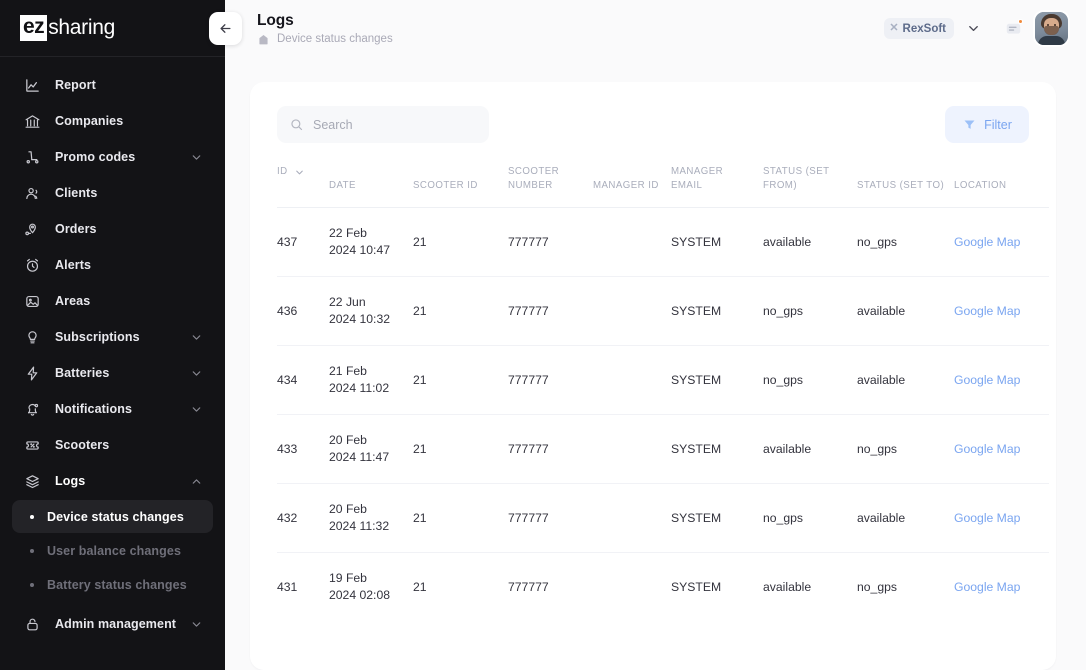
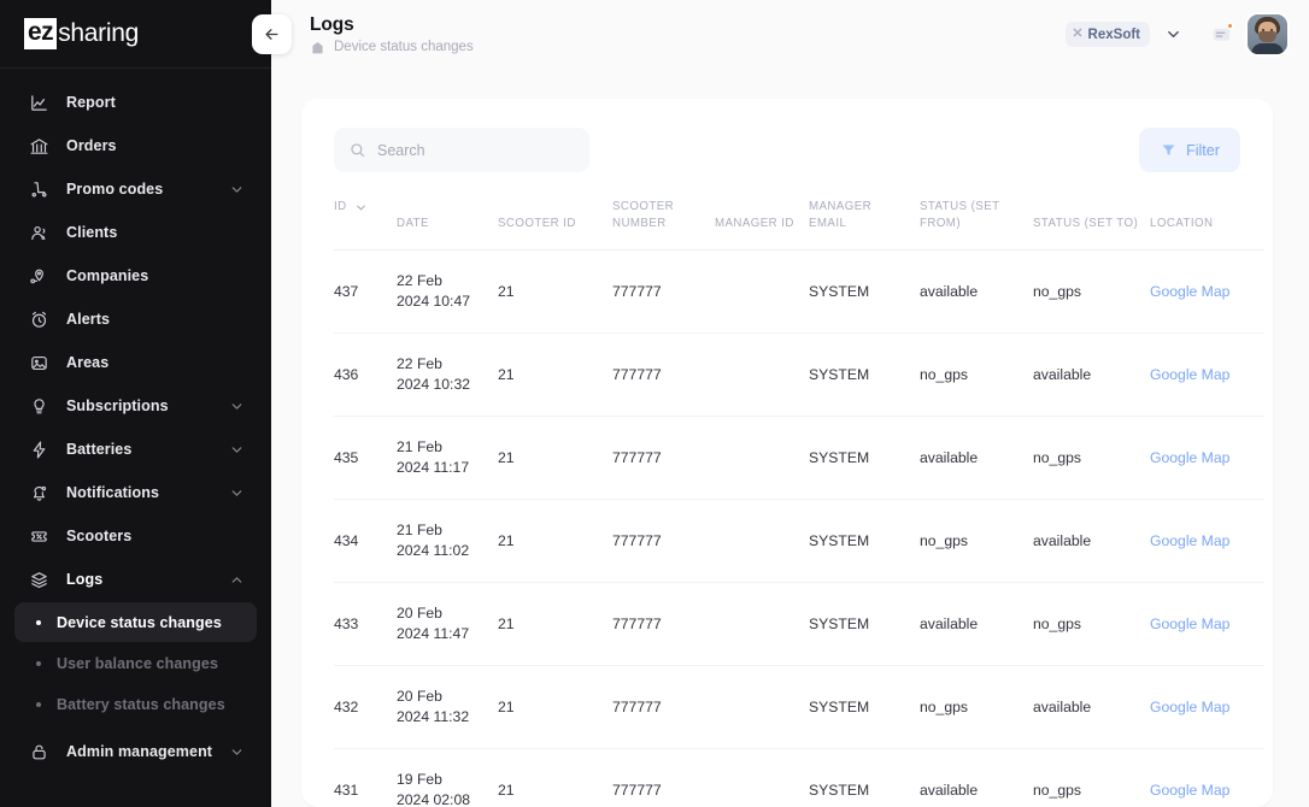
  ez
  sharing
  Report
- Companies
+ Orders
  Promo codes
  Clients
- Orders
+ Companies
  Alerts
  Areas
  Subscriptions
  Batteries
  Notifications
  Scooters
  Logs
  Device status changes
  User balance changes
  Battery status changes
  Admin management
  Logs
  Device status changes
  ✕
  RexSoft
  Search
  Filter
  ID	DATE	SCOOTER ID	SCOOTER NUMBER	MANAGER ID	MANAGER EMAIL	STATUS (SET FROM)	STATUS (SET TO)	LOCATION
  437	22 Feb 2024 10:47	21	777777		SYSTEM	available	no_gps	Google Map
- 436	22 Jun 2024 10:32	21	777777		SYSTEM	no_gps	available	Google Map
+ 436	22 Feb 2024 10:32	21	777777		SYSTEM	no_gps	available	Google Map
+ 435	21 Feb 2024 11:17	21	777777		SYSTEM	available	no_gps	Google Map
  434	21 Feb 2024 11:02	21	777777		SYSTEM	no_gps	available	Google Map
  433	20 Feb 2024 11:47	21	777777		SYSTEM	available	no_gps	Google Map
  432	20 Feb 2024 11:32	21	777777		SYSTEM	no_gps	available	Google Map
  431	19 Feb 2024 02:08	21	777777		SYSTEM	available	no_gps	Google Map
